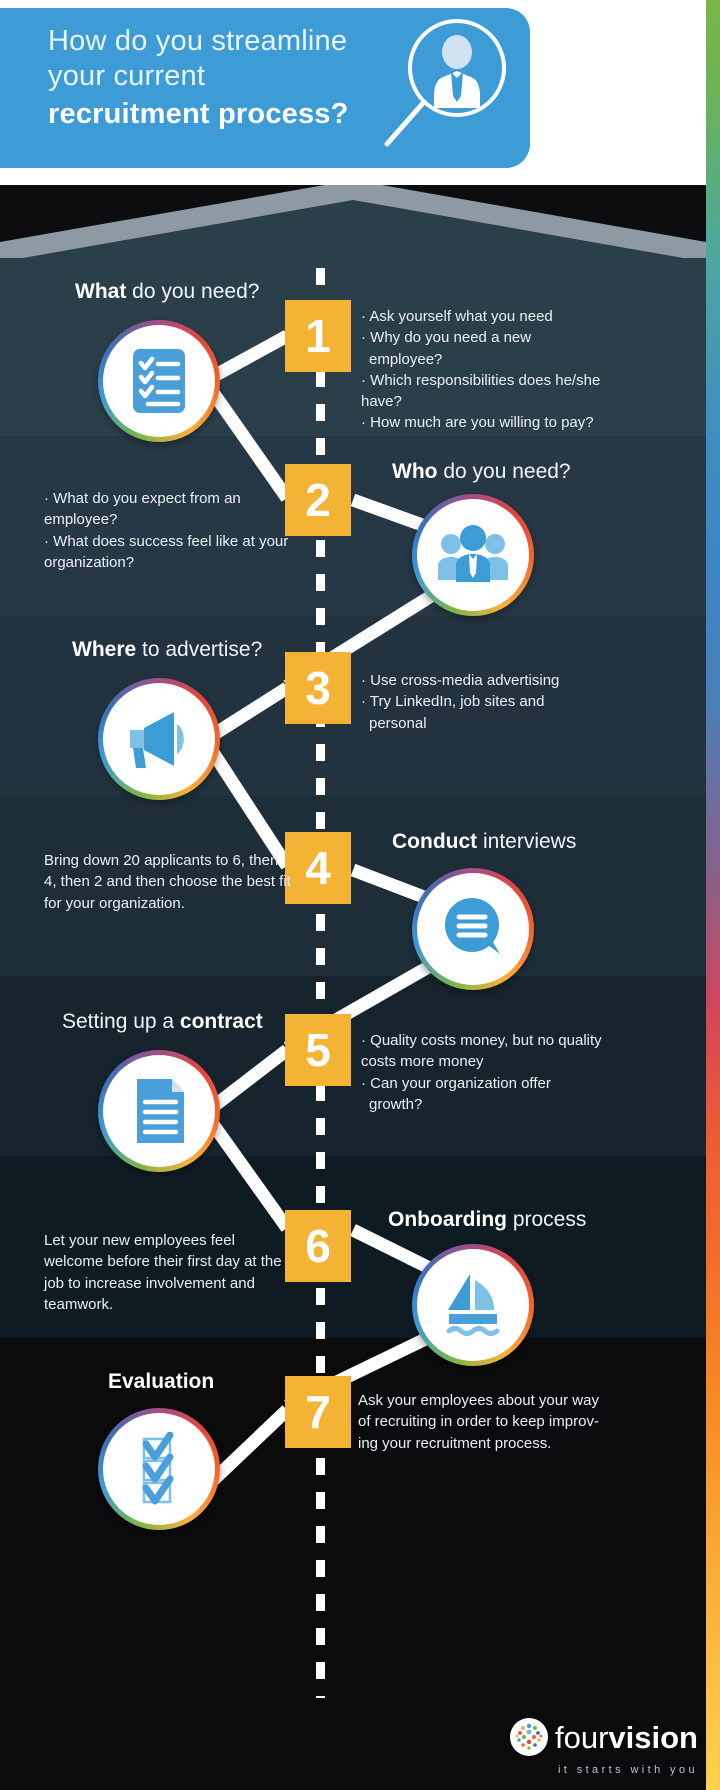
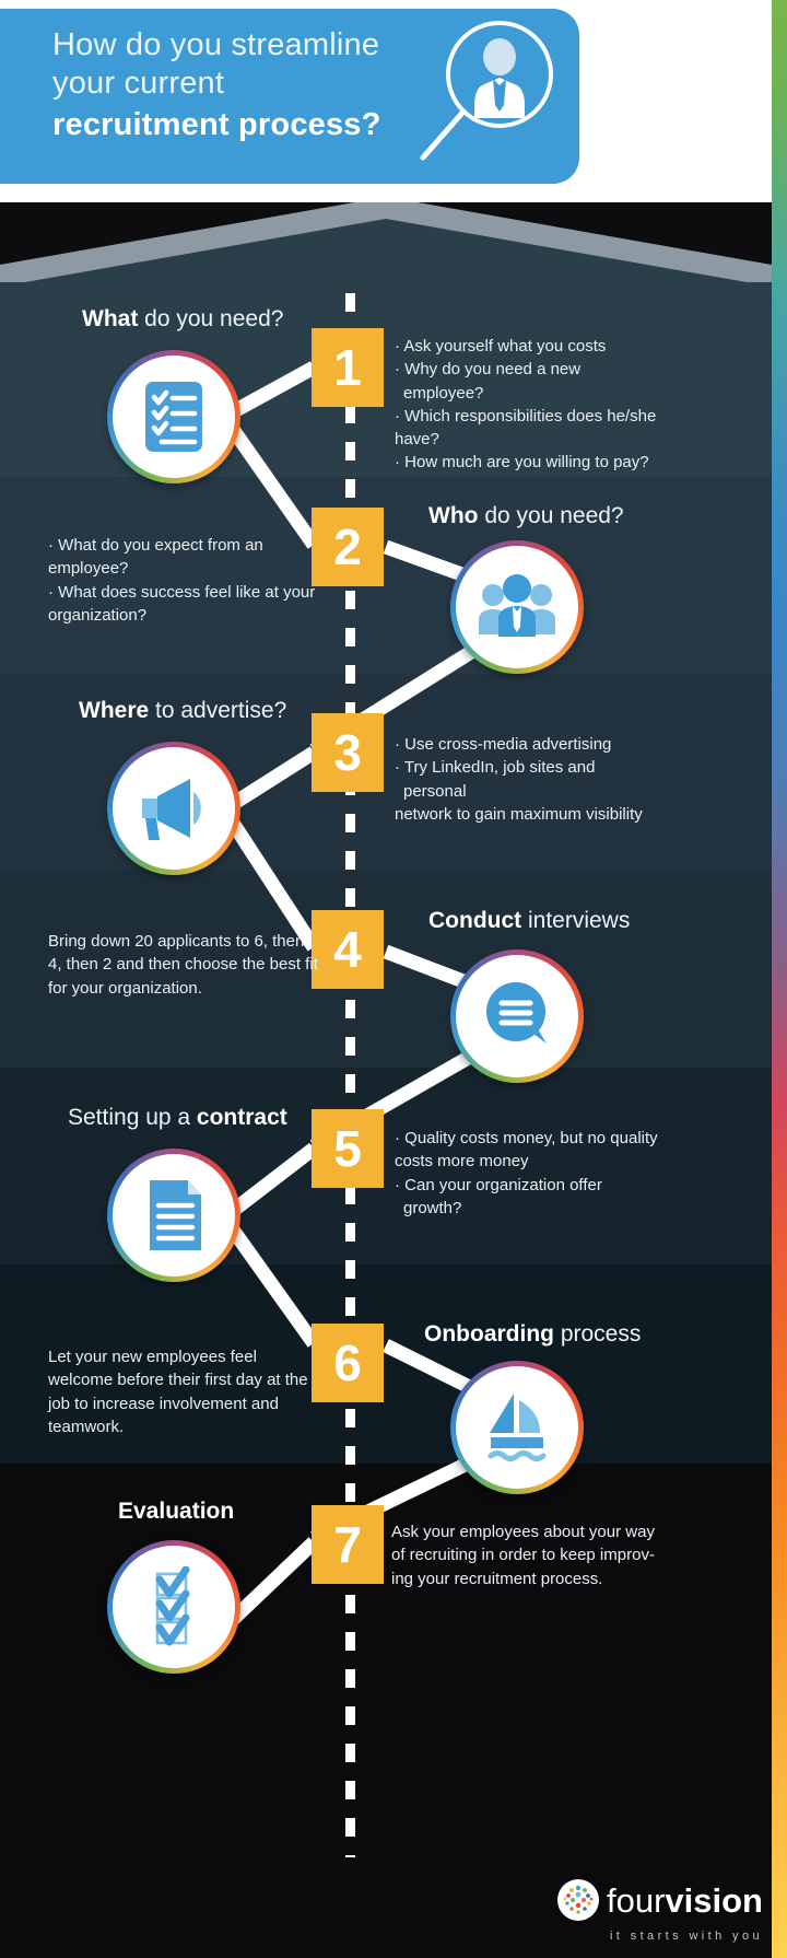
  How do you streamline
  your current
  recruitment process?
  1
  What do you need?
- · Ask yourself what you need
+ · Ask yourself what you costs
  · Why do you need a new employee?
  · Which responsibilities does he/she
  have?
  · How much are you willing to pay?
  2
  Who do you need?
  · What do you expect from an
  employee?
  · What does success feel like at your
  organization?
  3
  Where to advertise?
  · Use cross-media advertising
  · Try LinkedIn, job sites and personal
+ network to gain maximum visibility
  4
  Conduct interviews
  Bring down 20 applicants to 6, then
  4, then 2 and then choose the best fit
  for your organization.
  5
  Setting up a contract
  · Quality costs money, but no quality
  costs more money
  · Can your organization offer growth?
  6
  Onboarding process
  Let your new employees feel
  welcome before their first day at the
  job to increase involvement and
  teamwork.
  7
  Evaluation
  Ask your employees about your way
  of recruiting in order to keep improv-
  ing your recruitment process.
  fourvision
  it starts with you
